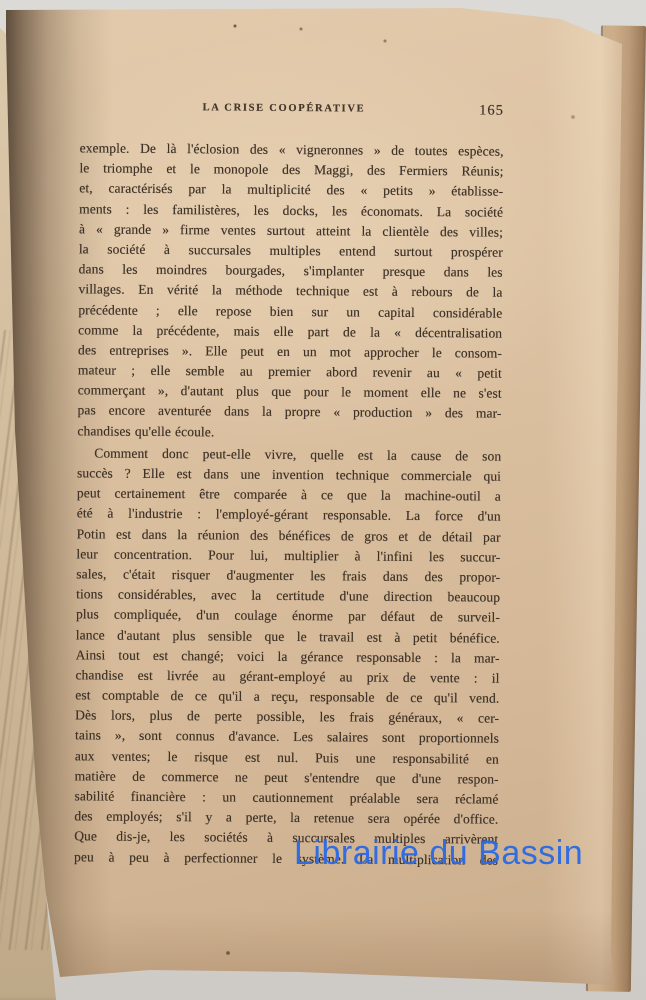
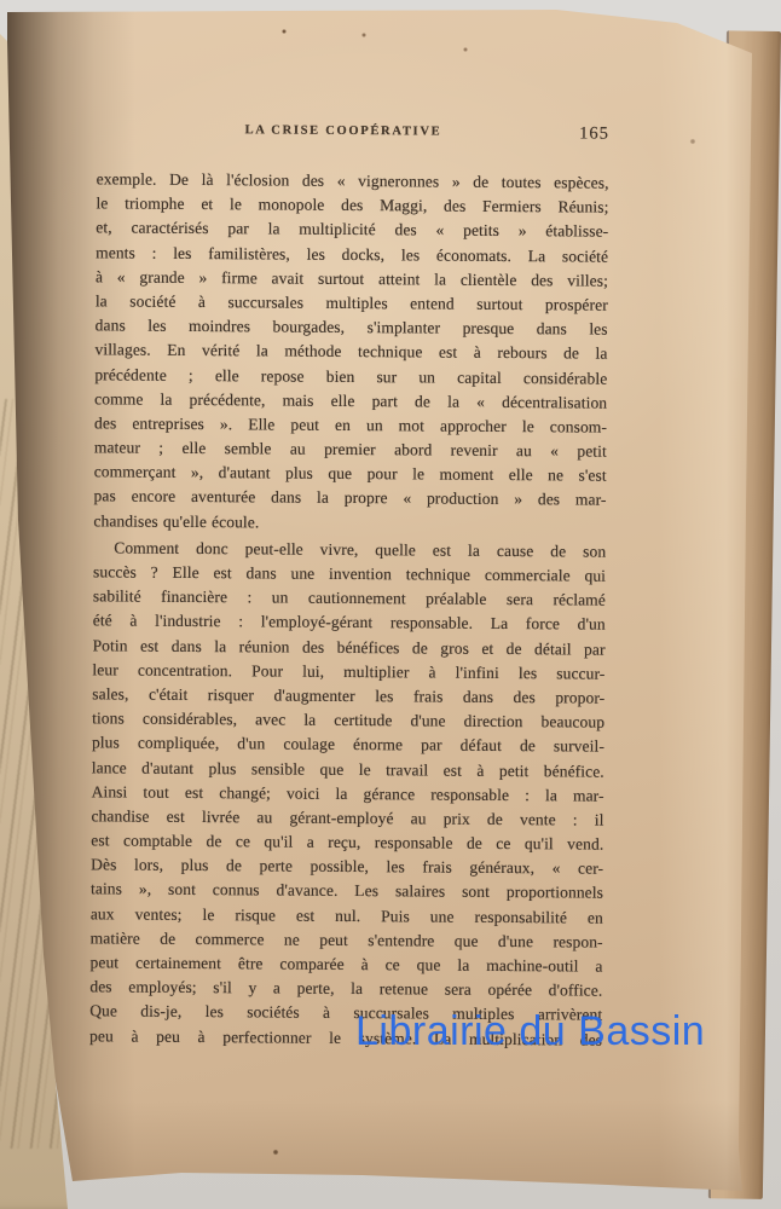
  LA CRISE COOPÉRATIVE
  165
  exemple. De là l'éclosion des « vigneronnes » de toutes espèces,
  le triomphe et le monopole des Maggi, des Fermiers Réunis;
  et, caractérisés par la multiplicité des « petits » établisse-
  ments : les familistères, les docks, les économats. La société
- à « grande » firme ventes surtout atteint la clientèle des villes;
+ à « grande » firme avait surtout atteint la clientèle des villes;
  la société à succursales multiples entend surtout prospérer
  dans les moindres bourgades, s'implanter presque dans les
  villages. En vérité la méthode technique est à rebours de la
  précédente ; elle repose bien sur un capital considérable
  comme la précédente, mais elle part de la « décentralisation
  des entreprises ». Elle peut en un mot approcher le consom-
  mateur ; elle semble au premier abord revenir au « petit
  commerçant », d'autant plus que pour le moment elle ne s'est
  pas encore aventurée dans la propre « production » des mar-
  chandises qu'elle écoule.
  Comment donc peut-elle vivre, quelle est la cause de son
  succès ? Elle est dans une invention technique commerciale qui
- peut certainement être comparée à ce que la machine-outil a
+ sabilité financière : un cautionnement préalable sera réclamé
  été à l'industrie : l'employé-gérant responsable. La force d'un
  Potin est dans la réunion des bénéfices de gros et de détail par
  leur concentration. Pour lui, multiplier à l'infini les succur-
  sales, c'était risquer d'augmenter les frais dans des propor-
  tions considérables, avec la certitude d'une direction beaucoup
  plus compliquée, d'un coulage énorme par défaut de surveil-
  lance d'autant plus sensible que le travail est à petit bénéfice.
  Ainsi tout est changé; voici la gérance responsable : la mar-
  chandise est livrée au gérant-employé au prix de vente : il
  est comptable de ce qu'il a reçu, responsable de ce qu'il vend.
  Dès lors, plus de perte possible, les frais généraux, « cer-
  tains », sont connus d'avance. Les salaires sont proportionnels
  aux ventes; le risque est nul. Puis une responsabilité en
  matière de commerce ne peut s'entendre que d'une respon-
- sabilité financière : un cautionnement préalable sera réclamé
+ peut certainement être comparée à ce que la machine-outil a
  des employés; s'il y a perte, la retenue sera opérée d'office.
  Que dis-je, les sociétés à succursales multiples arrivèrent
  peu à peu à perfectionner le système. La multiplication des
  Librairie du Bassin
